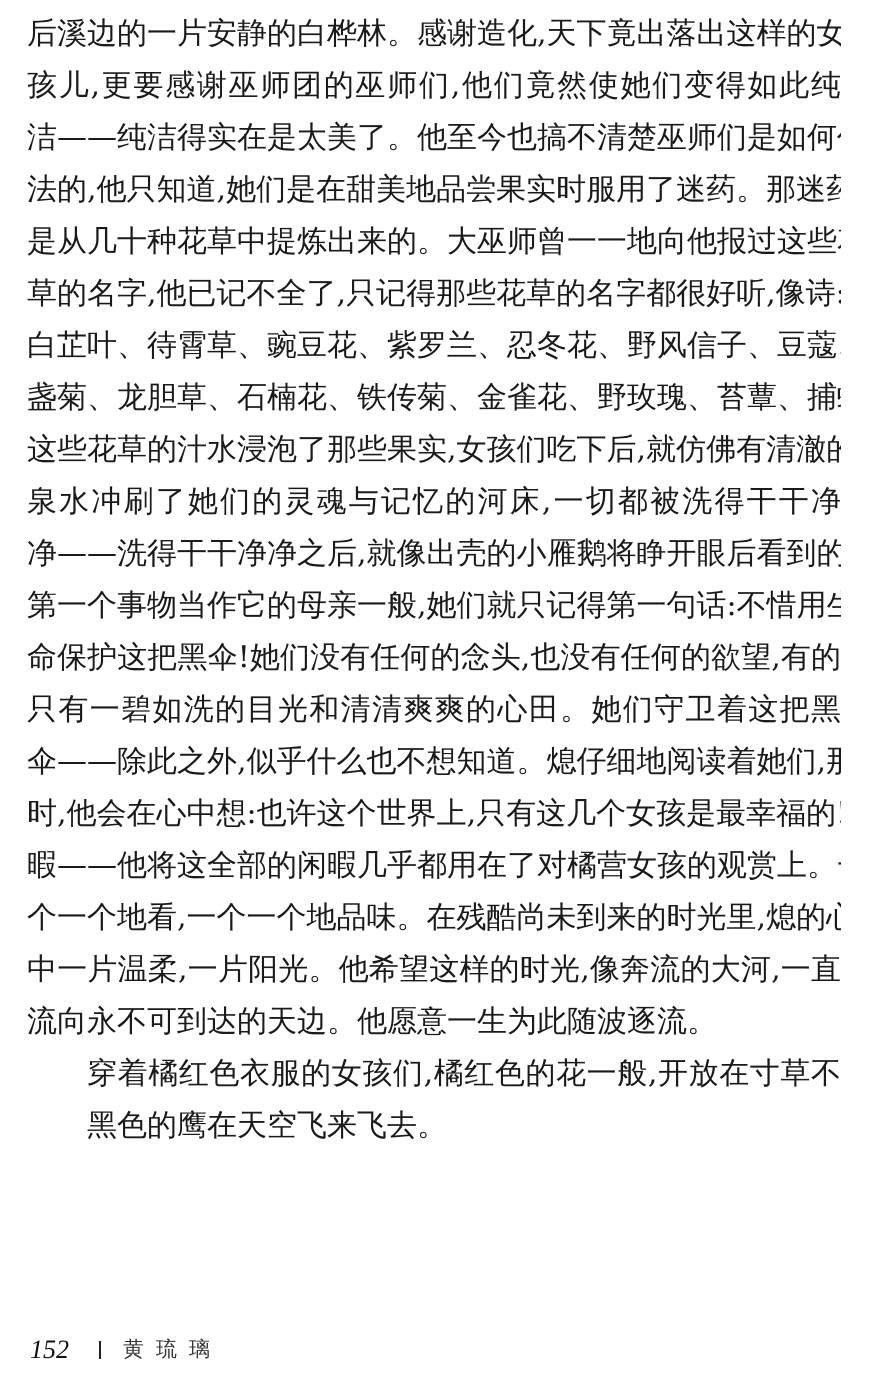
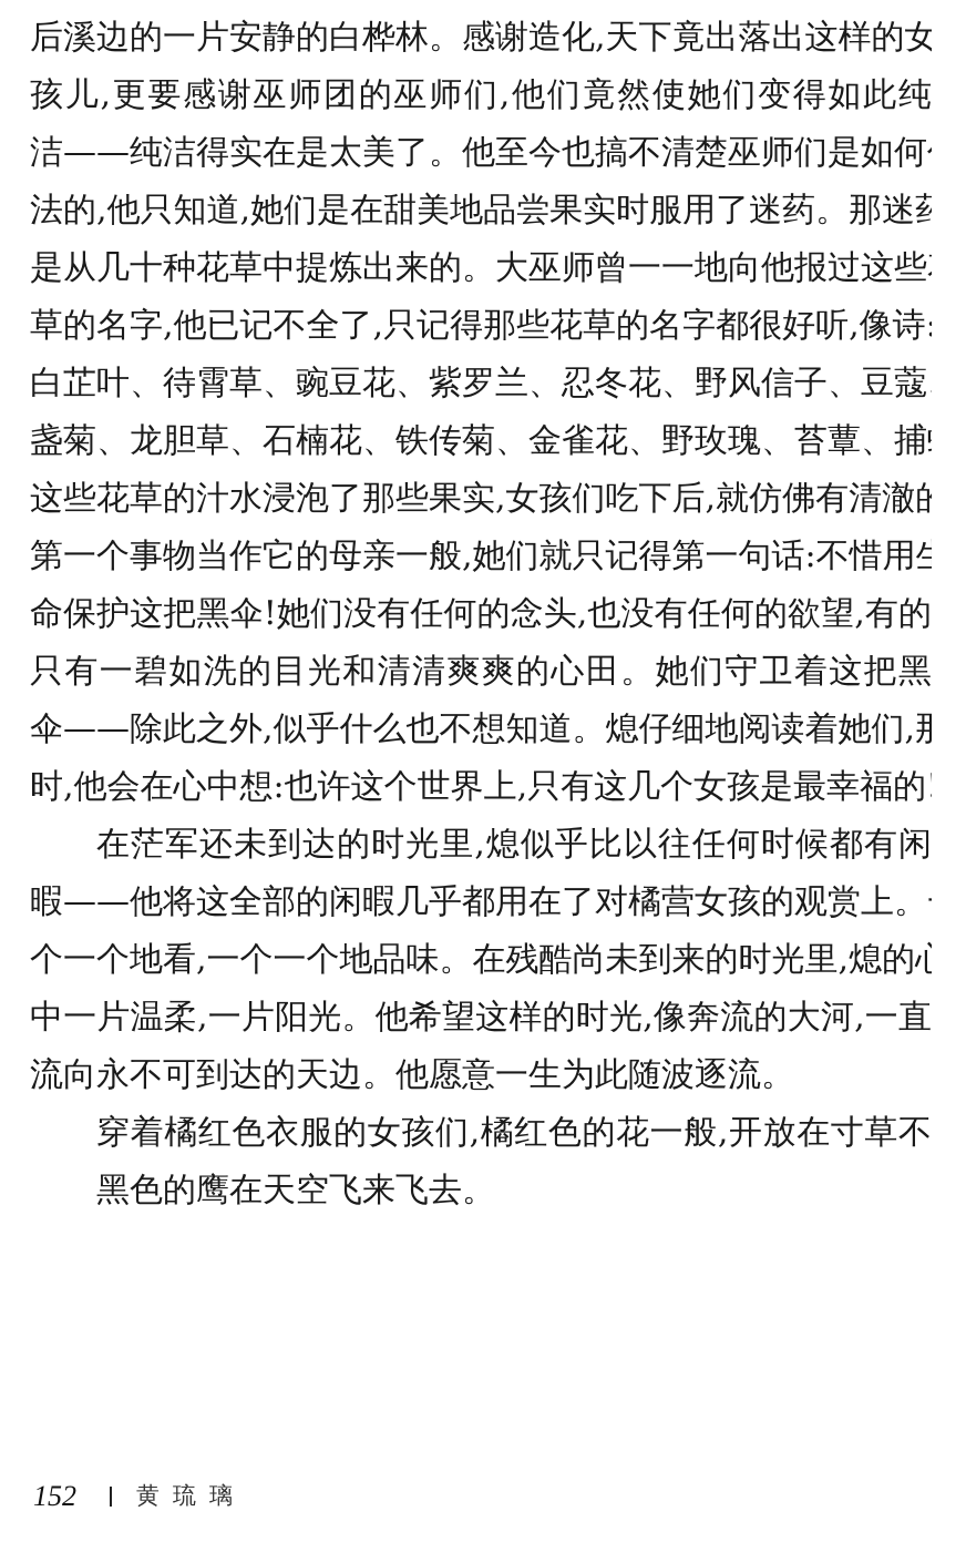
  后溪边的一片安静的白桦林。感谢造化,天下竟出落出这样的女
  孩儿,更要感谢巫师团的巫师们,他们竟然使她们变得如此纯
  洁——纯洁得实在是太美了。他至今也搞不清楚巫师们是如何
  法的,他只知道,她们是在甜美地品尝果实时服用了迷药。那迷
  是从几十种花草中提炼出来的。大巫师曾一一地向他报过这些
  草的名字,他已记不全了,只记得那些花草的名字都很好听,像诗:
  白芷叶、待霄草、豌豆花、紫罗兰、忍冬花、野风信子、豆蔻
  盏菊、龙胆草、石楠花、铁传菊、金雀花、野玫瑰、苔蕈、捕
  这些花草的汁水浸泡了那些果实,女孩们吃下后,就仿佛有清澈
- 泉水冲刷了她们的灵魂与记忆的河床,一切都被洗得干干净
- 净——洗得干干净净之后,就像出壳的小雁鹅将睁开眼后看到的
  第一个事物当作它的母亲一般,她们就只记得第一句话:不惜用
  命保护这把黑伞!她们没有任何的念头,也没有任何的欲望,有的
  只有一碧如洗的目光和清清爽爽的心田。她们守卫着这把黑
  伞——除此之外,似乎什么也不想知道。熄仔细地阅读着她们,
  时,他会在心中想:也许这个世界上,只有这几个女孩是最幸福的
+ 在茫军还未到达的时光里,熄似乎比以往任何时候都有闲
  暇——他将这全部的闲暇几乎都用在了对橘营女孩的观赏上。
  个一个地看,一个一个地品味。在残酷尚未到来的时光里,熄的
  中一片温柔,一片阳光。他希望这样的时光,像奔流的大河,一直
  流向永不可到达的天边。他愿意一生为此随波逐流。
  穿着橘红色衣服的女孩们,橘红色的花一般,开放在寸草不
  黑色的鹰在天空飞来飞去。
  152
  黄琉璃
